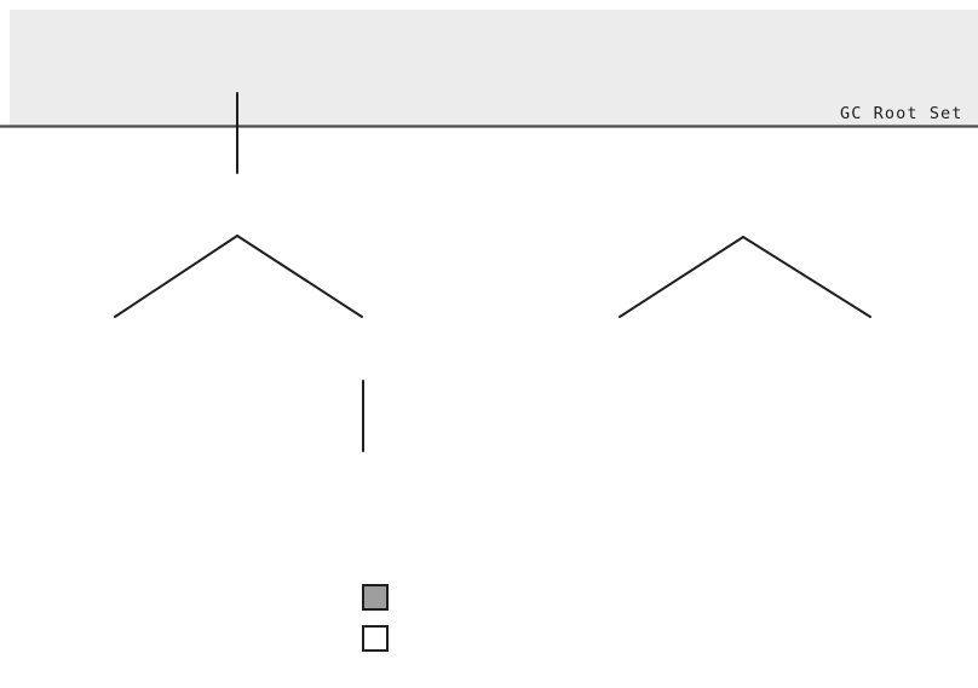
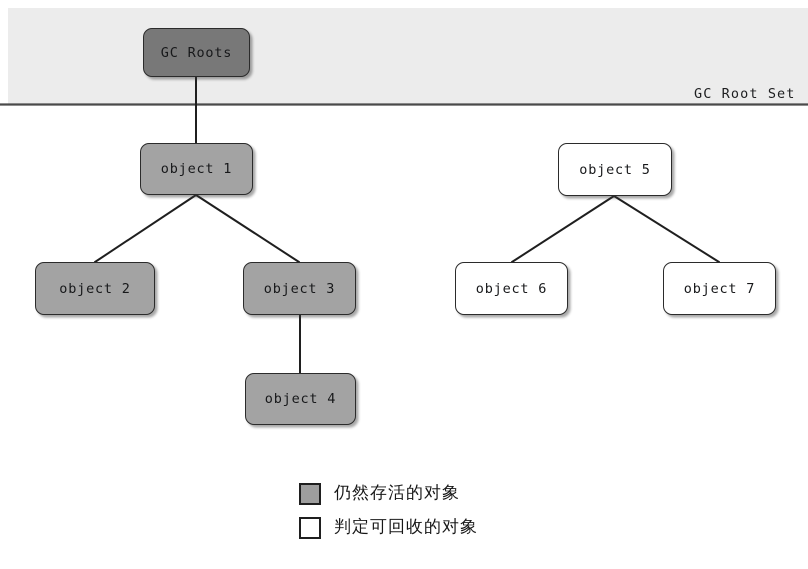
  GC Root Set
+ GC Roots
+ object 1
+ object 2
+ object 3
+ object 4
+ object 5
+ object 6
+ object 7
+ 仍然存活的对象
+ 判定可回收的对象
